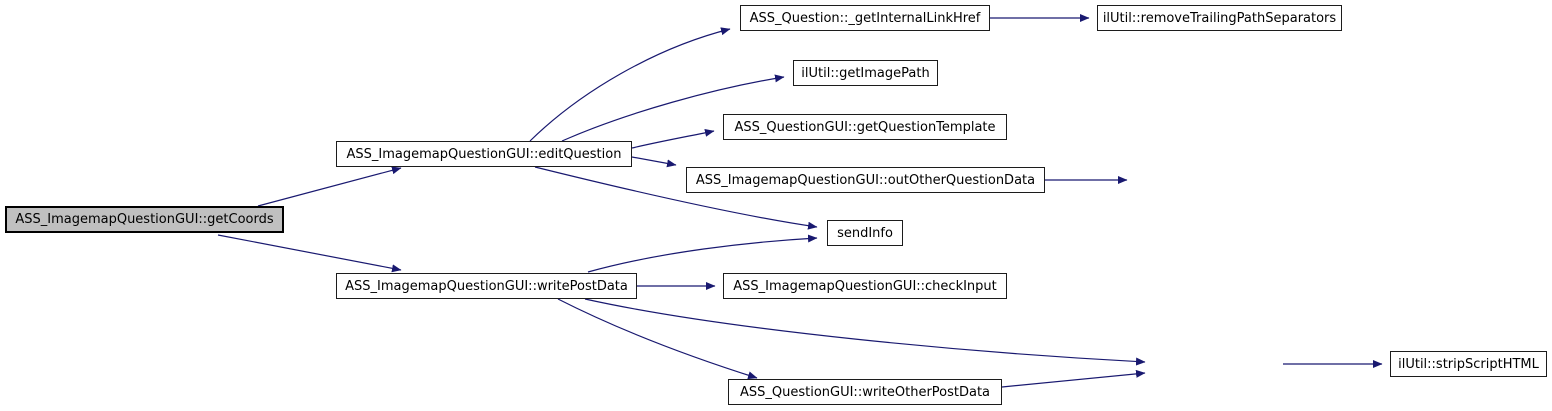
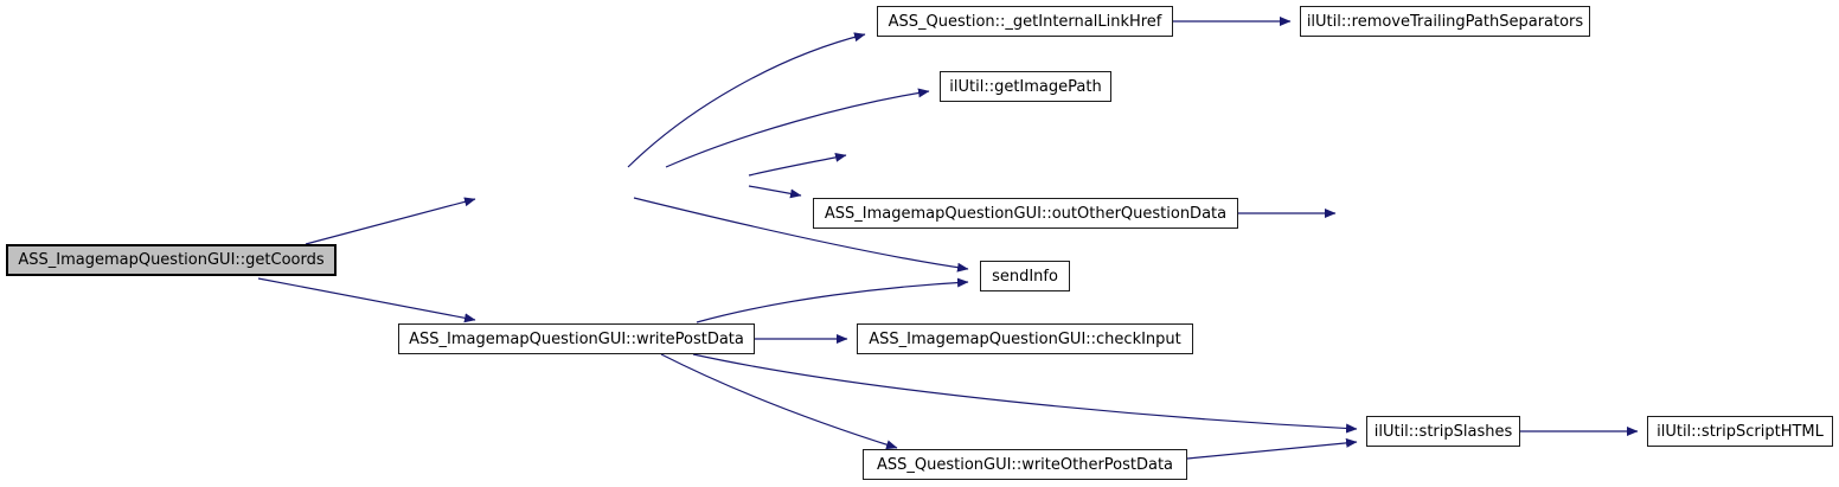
  ASS_ImagemapQuestionGUI::getCoords
- ASS_ImagemapQuestionGUI::editQuestion
  ASS_ImagemapQuestionGUI::writePostData
  ASS_Question::_getInternalLinkHref
  ilUtil::removeTrailingPathSeparators
  ilUtil::getImagePath
- ASS_QuestionGUI::getQuestionTemplate
  ASS_ImagemapQuestionGUI::outOtherQuestionData
  sendInfo
  ASS_ImagemapQuestionGUI::checkInput
+ ilUtil::stripSlashes
  ilUtil::stripScriptHTML
  ASS_QuestionGUI::writeOtherPostData
